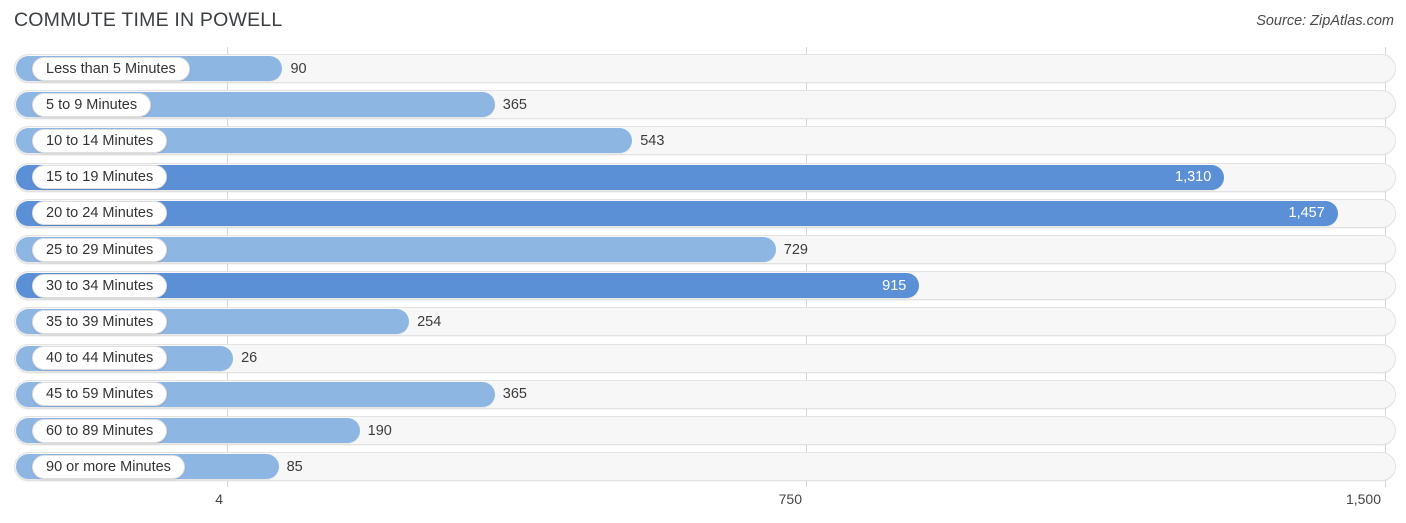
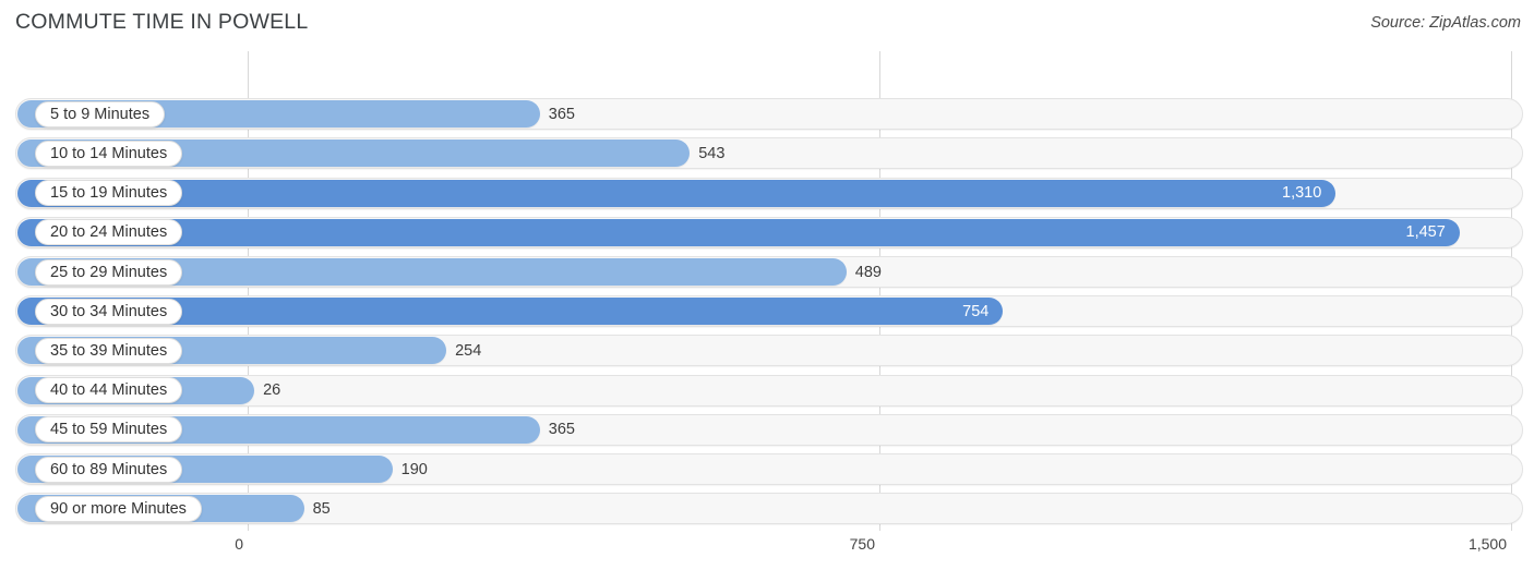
  COMMUTE TIME IN POWELL
  Source: ZipAtlas.com
- Less than 5 Minutes
- 90
  5 to 9 Minutes
  365
  10 to 14 Minutes
  543
  15 to 19 Minutes
  1,310
  20 to 24 Minutes
  1,457
  25 to 29 Minutes
- 729
+ 489
  30 to 34 Minutes
- 915
+ 754
  35 to 39 Minutes
  254
  40 to 44 Minutes
  26
  45 to 59 Minutes
  365
  60 to 89 Minutes
  190
  90 or more Minutes
  85
- 4
+ 0
  750
  1,500
